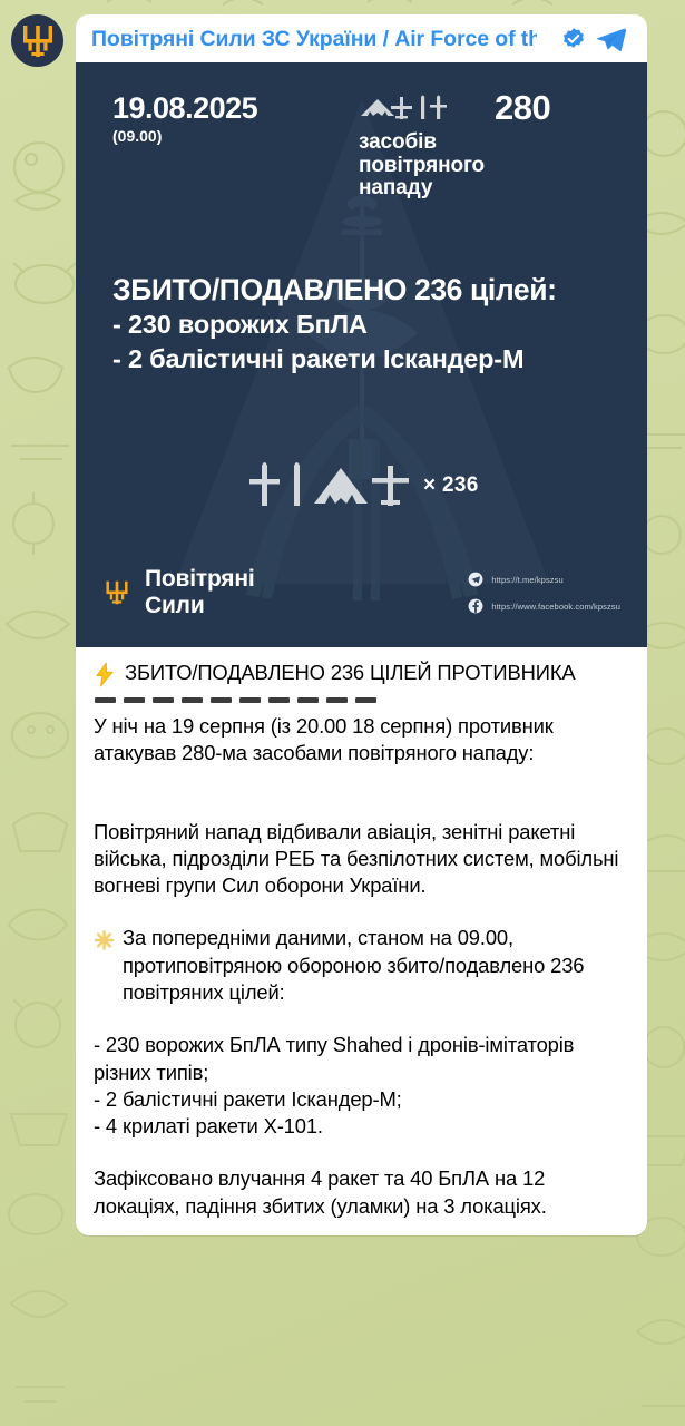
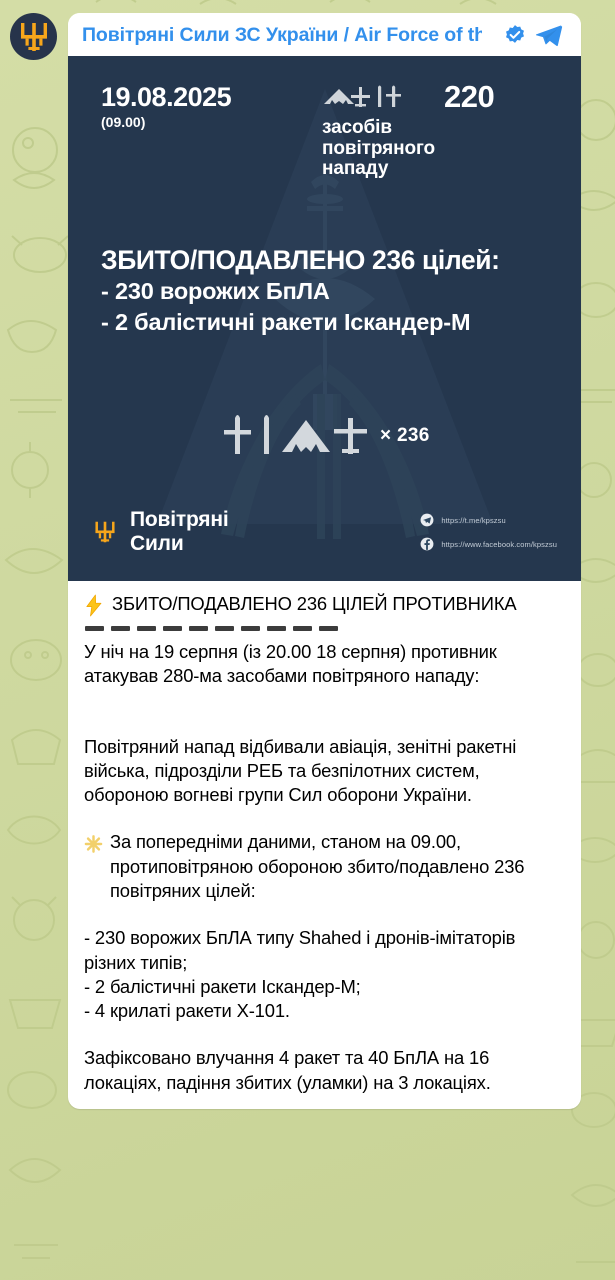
  Повітряні Сили ЗС України / Air Force of th
  19.08.2025
  (09.00)
- 280
+ 220
  засобів
  повітряного
  нападу
  ЗБИТО/ПОДАВЛЕНО 236 цілей:
  - 230 ворожих БпЛА
  - 2 балістичні ракети Іскандер-М
  × 236
  Повітряні
  Сили
  https://t.me/kpszsu
  https://www.facebook.com/kpszsu
  ЗБИТО/ПОДАВЛЕНО 236 ЦІЛЕЙ ПРОТИВНИКА
  У ніч на 19 серпня (із 20.00 18 серпня) противник атакував 280-ма засобами повітряного нападу:
- Повітряний напад відбивали авіація, зенітні ракетні війська, підрозділи РЕБ та безпілотних систем, мобільні вогневі групи Сил оборони України.
+ Повітряний напад відбивали авіація, зенітні ракетні війська, підрозділи РЕБ та безпілотних систем, обороною вогневі групи Сил оборони України.
  За попередніми даними, станом на 09.00, протиповітряною обороною збито/подавлено 236 повітряних цілей:
  - 230 ворожих БпЛА типу Shahed і дронів-імітаторів різних типів;
  - 2 балістичні ракети Іскандер-М;
  - 4 крилаті ракети Х-101.
- Зафіксовано влучання 4 ракет та 40 БпЛА на 12 локаціях, падіння збитих (уламки) на 3 локаціях.
+ Зафіксовано влучання 4 ракет та 40 БпЛА на 16 локаціях, падіння збитих (уламки) на 3 локаціях.
